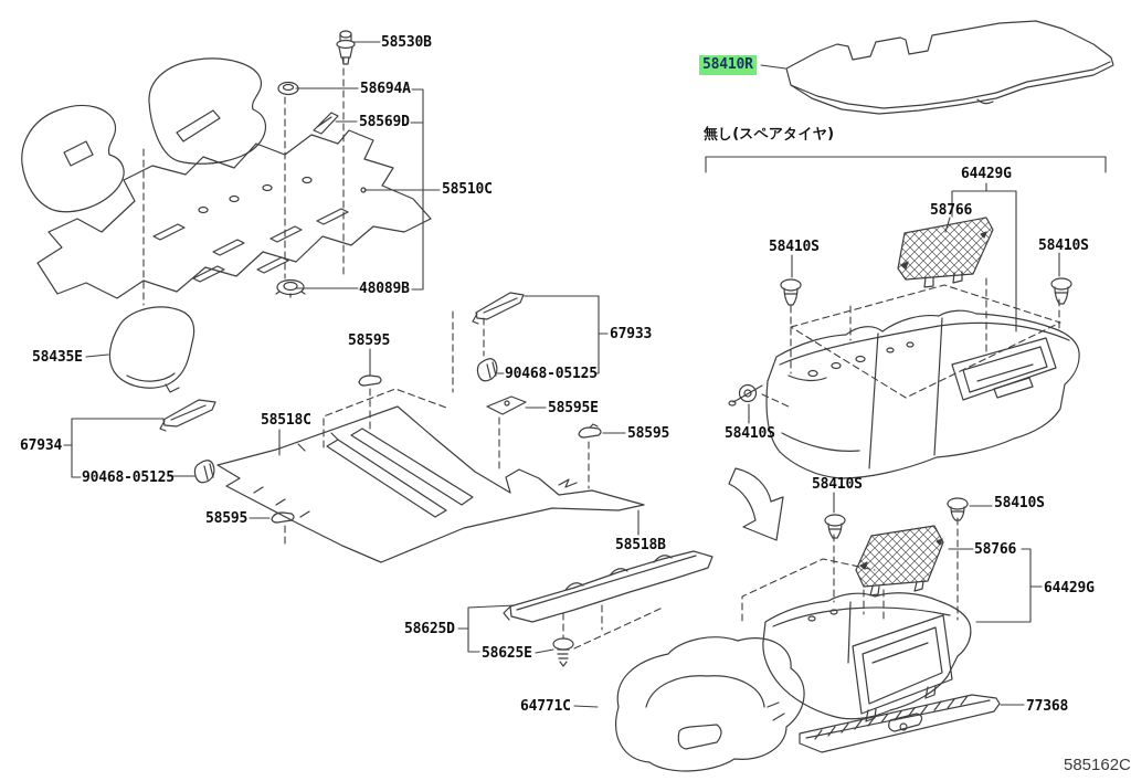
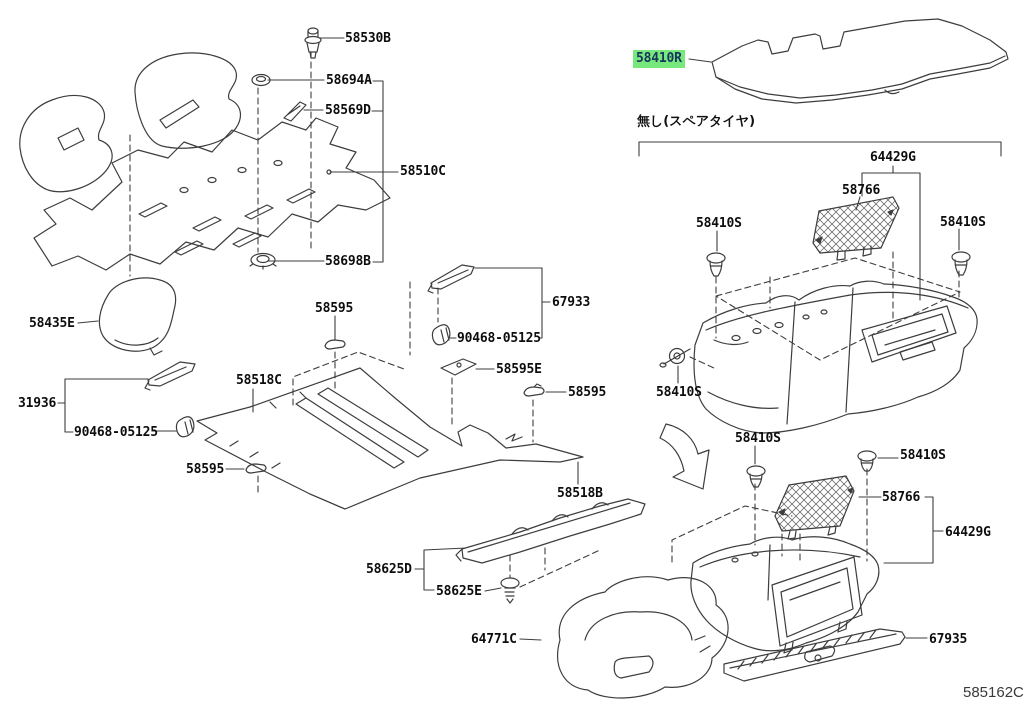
  58530B
  58694A
  58569D
  58510C
- 48089B
+ 58698B
  58435E
  58595
  67933
  90468-05125
  58595E
  58595
  58518C
- 67934
+ 31936
  90468-05125
  58595
  58518B
  58625D
  58625E
  64771C
  58410R
  64429G
  58766
  58410S
  58410S
  58410S
  58410S
  58410S
  58766
  64429G
- 77368
+ 67935
  無し(スペアタイヤ)
  585162C
